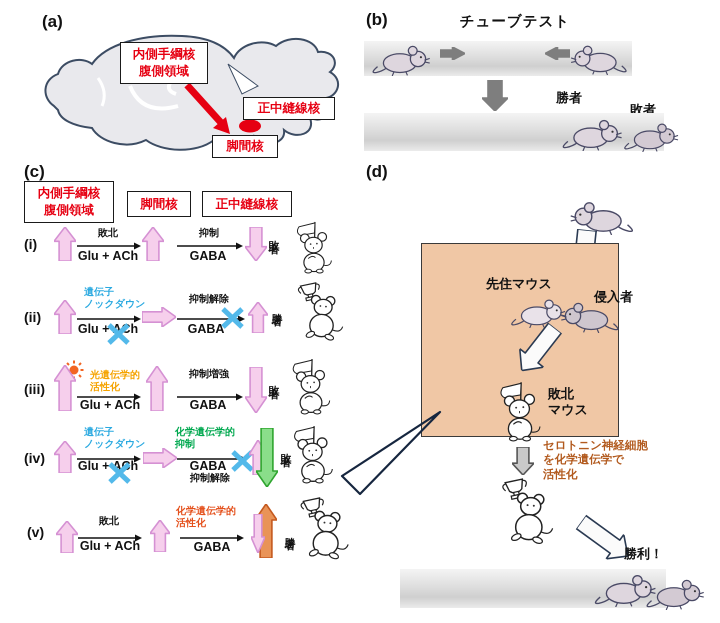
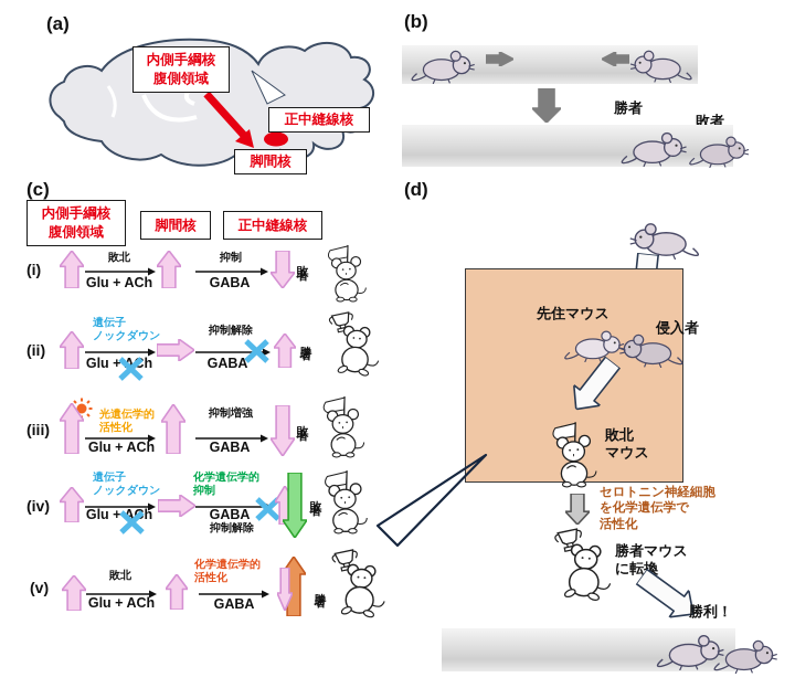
  (a)
  内側手綱核
  腹側領域
  正中縫線核
  脚間核
  (b)
- チューブテスト
  勝者
  敗者
  (c)
  内側手綱核
  腹側領域
  脚間核
  正中縫線核
  (i)
  敗北
  Glu + ACh
  抑制
  GABA
  (ii)
  遺伝子
  ノックダウン
  Glu + Ah
  抑制解除
  GABA
  (iii)
  光遺伝学的
  活性化
  Glu + ACh
  抑制増強
  GABA
  (iv)
  遺伝子
  ノックダウン
  Glu + Ah
  化学遺伝学的
  抑制
  GABA
  抑制解除
  (v)
  敗北
  Glu + ACh
  化学遺伝学的
  活性化
  GABA
  (d)
  先住マウス
  侵入者
  敗北
  マウス
  セロトニン神経細胞
  を化学遺伝学で
  活性化
+ 勝者マウス
+ に転換
  勝利！
